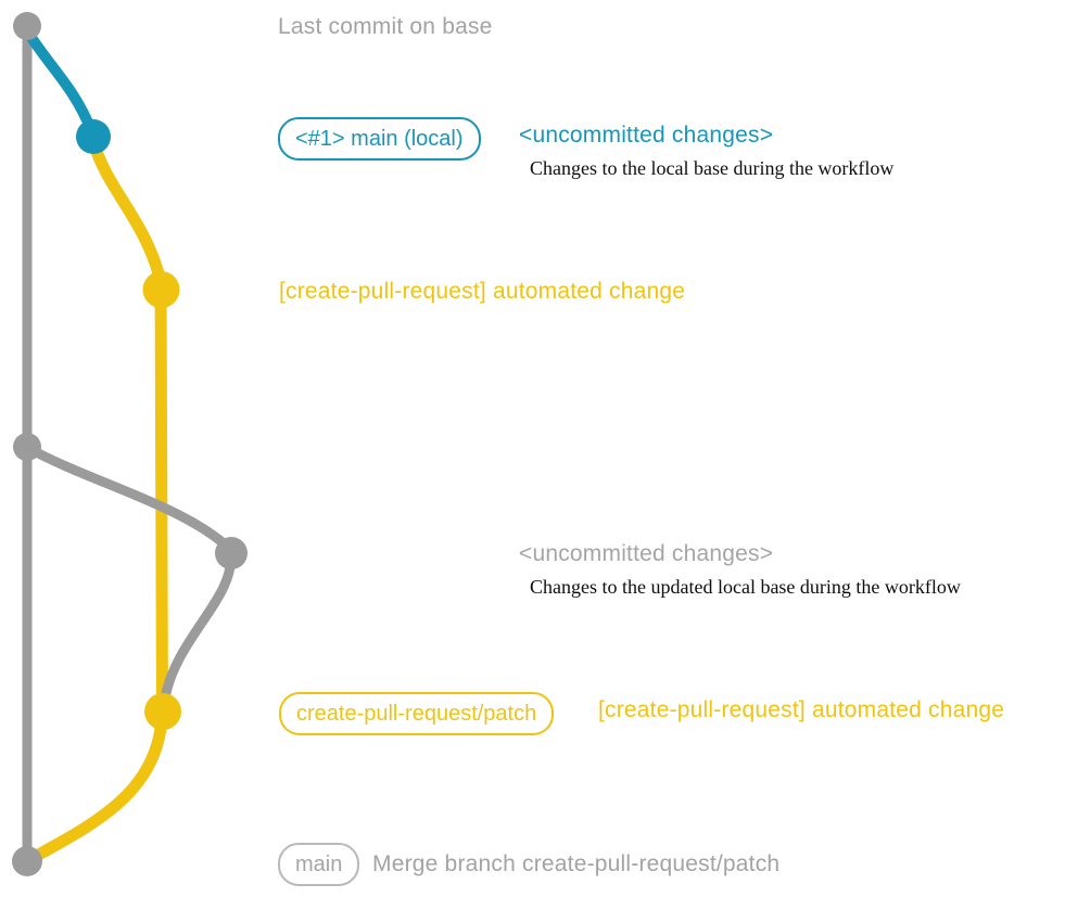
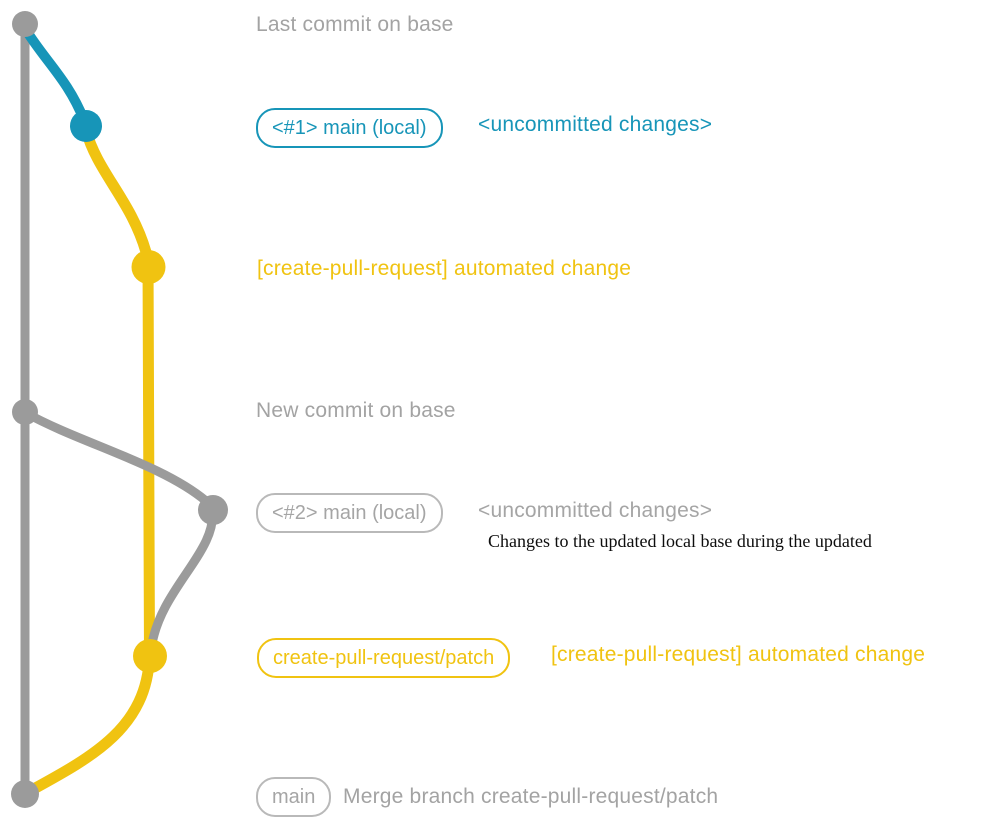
  Last commit on base
  <#1> main (local)
  <uncommitted changes>
- Changes to the local base during the workflow
  [create-pull-request] automated change
+ New commit on base
+ <#2> main (local)
  <uncommitted changes>
- Changes to the updated local base during the workflow
+ Changes to the updated local base during the updated
  create-pull-request/patch
  [create-pull-request] automated change
  main
  Merge branch create-pull-request/patch
